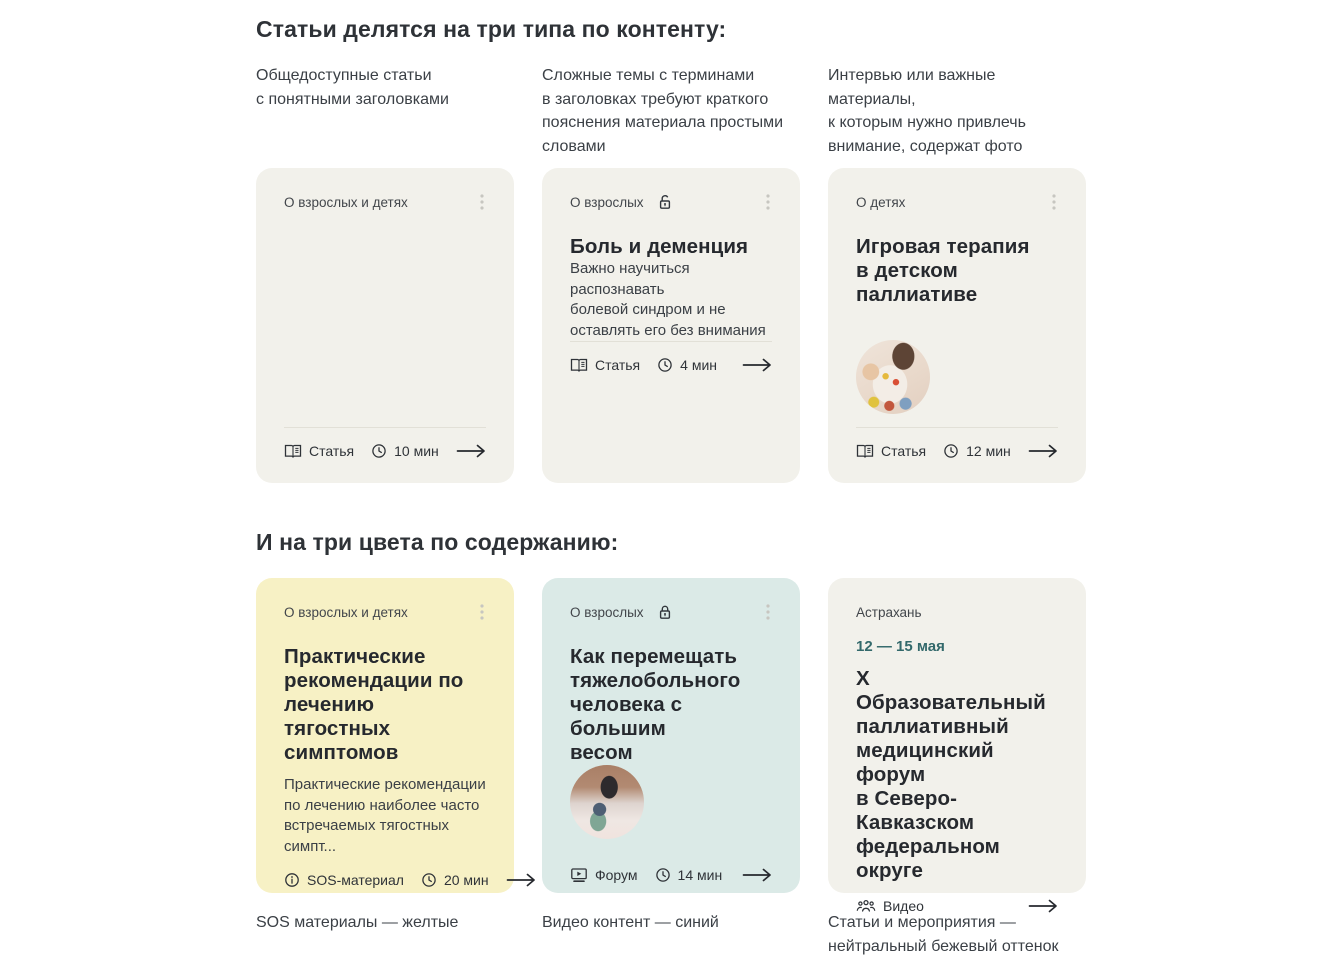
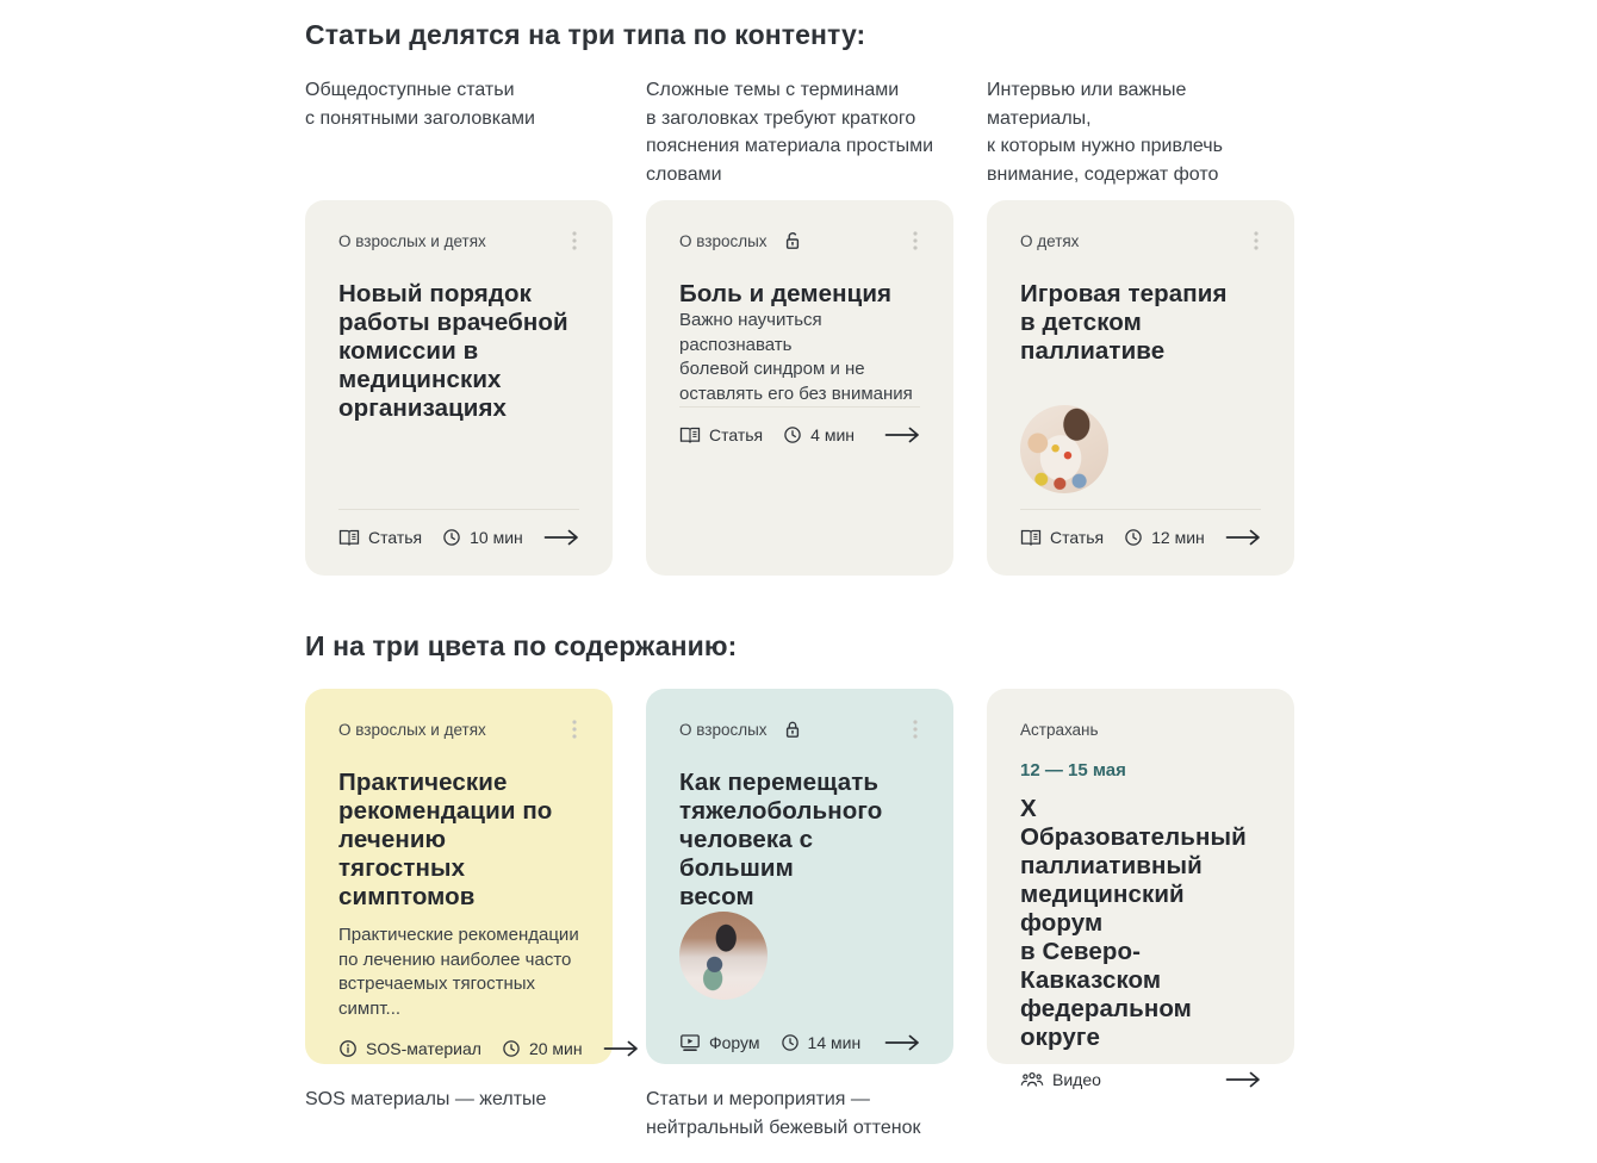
  Статьи делятся на три типа по контенту:
  Общедоступные статьи
  с понятными заголовками
  Сложные темы с терминами
  в заголовках требуют краткого
  пояснения материала простыми
  словами
  Интервью или важные материалы,
  к которым нужно привлечь
  внимание, содержат фото
  О взрослых и детях
+ Новый порядок
+ работы врачебной
+ комиссии в
+ медицинских
+ организациях
  Статья
  10 мин
  О взрослых
  Боль и деменция
  Важно научиться распознавать
  болевой синдром и не
  оставлять его без внимания
  Статья
  4 мин
  О детях
  Игровая терапия
  в детском
  паллиативе
  Статья
  12 мин
  И на три цвета по содержанию:
  О взрослых и детях
  Практические
  рекомендации по
  лечению тягостных
  симптомов
  Практические рекомендации
  по лечению наиболее часто
  встречаемых тягостных симпт...
  SOS-материал
  20 мин
  О взрослых
  Как перемещать
  тяжелобольного
  человека с большим
  весом
  Форум
  14 мин
  Астрахань
  12 — 15 мая
  X Образовательный
  паллиативный
  медицинский форум
  в Северо-Кавказском
  федеральном округе
  Видео
  SOS материалы — желтые
- Видео контент — синий
  Статьи и мероприятия —
  нейтральный бежевый оттенок
